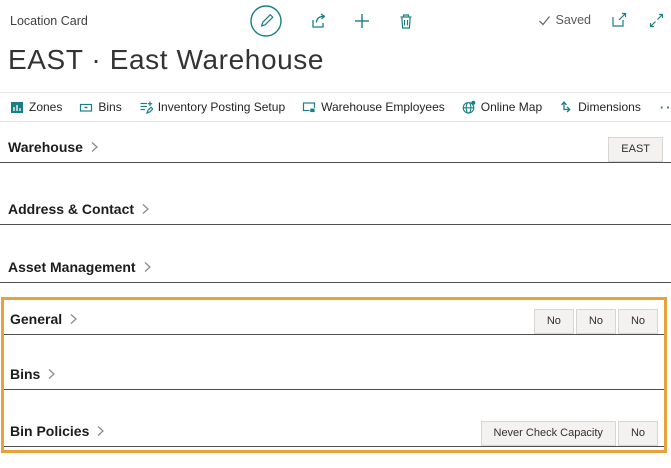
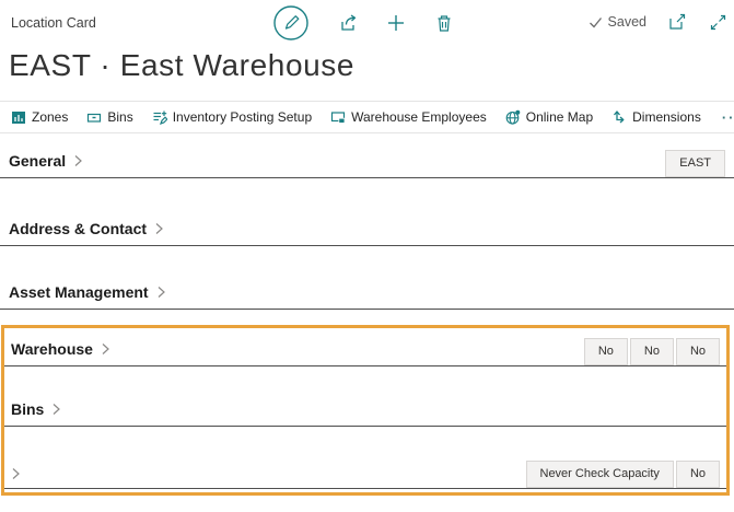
  Location Card
  Saved
  EAST · East Warehouse
  Zones
  Bins
  Inventory Posting Setup
  Warehouse Employees
  Online Map
  Dimensions
- Warehouse
+ General
  EAST
  Address & Contact
  Asset Management
- General
+ Warehouse
  No
  No
  No
  Bins
- Bin Policies
  Never Check Capacity
  No
